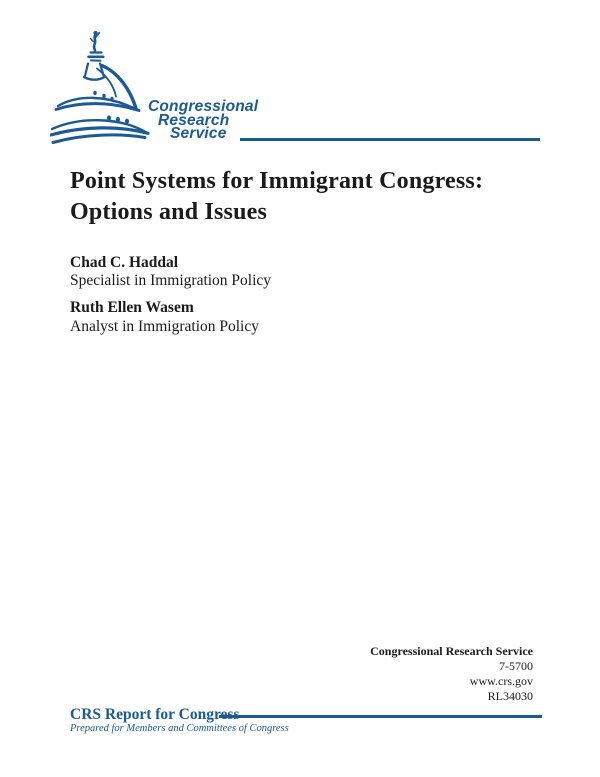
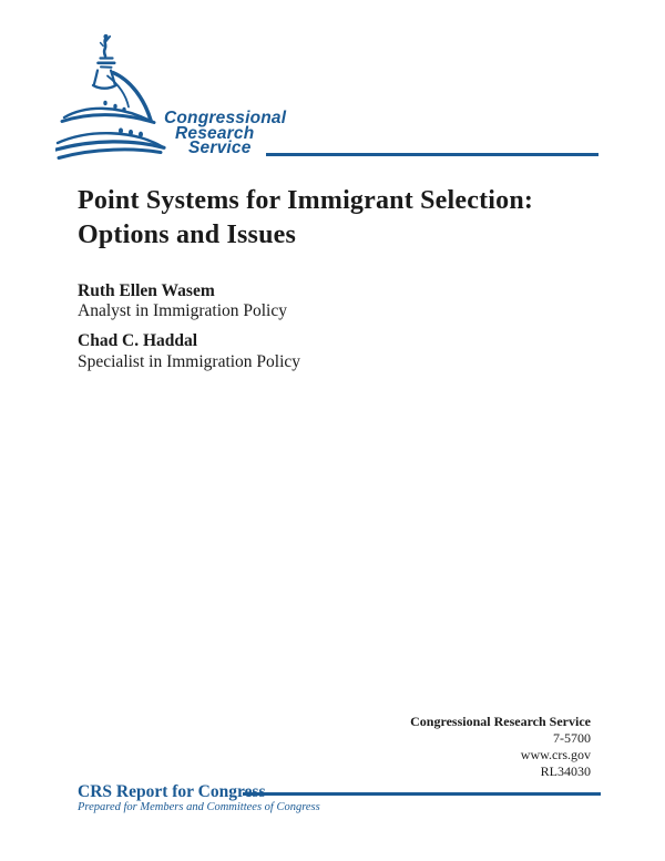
  Congressional
  Research
  Service
- Point Systems for Immigrant Congress:
+ Point Systems for Immigrant Selection:
  Options and Issues
- Chad C. Haddal
+ Ruth Ellen Wasem
- Specialist in Immigration Policy
+ Analyst in Immigration Policy
- Ruth Ellen Wasem
+ Chad C. Haddal
- Analyst in Immigration Policy
+ Specialist in Immigration Policy
  Congressional Research Service
  7-5700
  www.crs.gov
  RL34030
  CRS Report for Congress
  Prepared for Members and Committees of Congress
